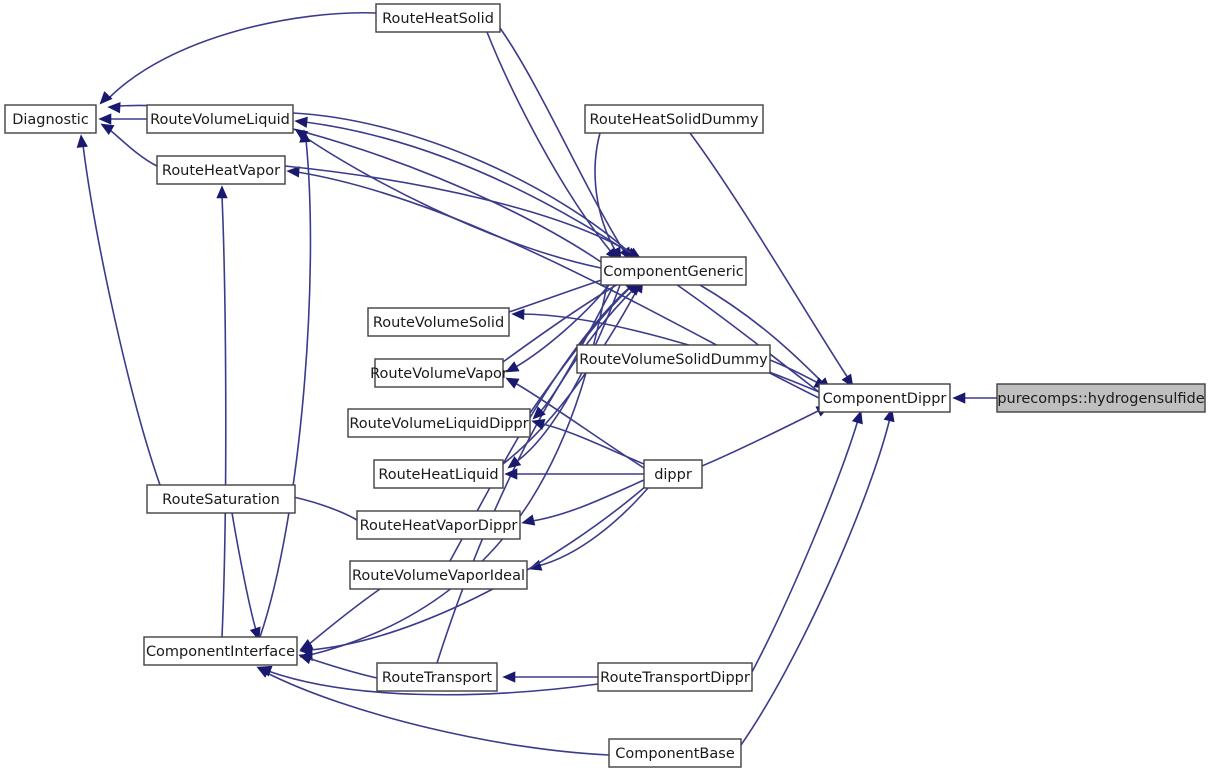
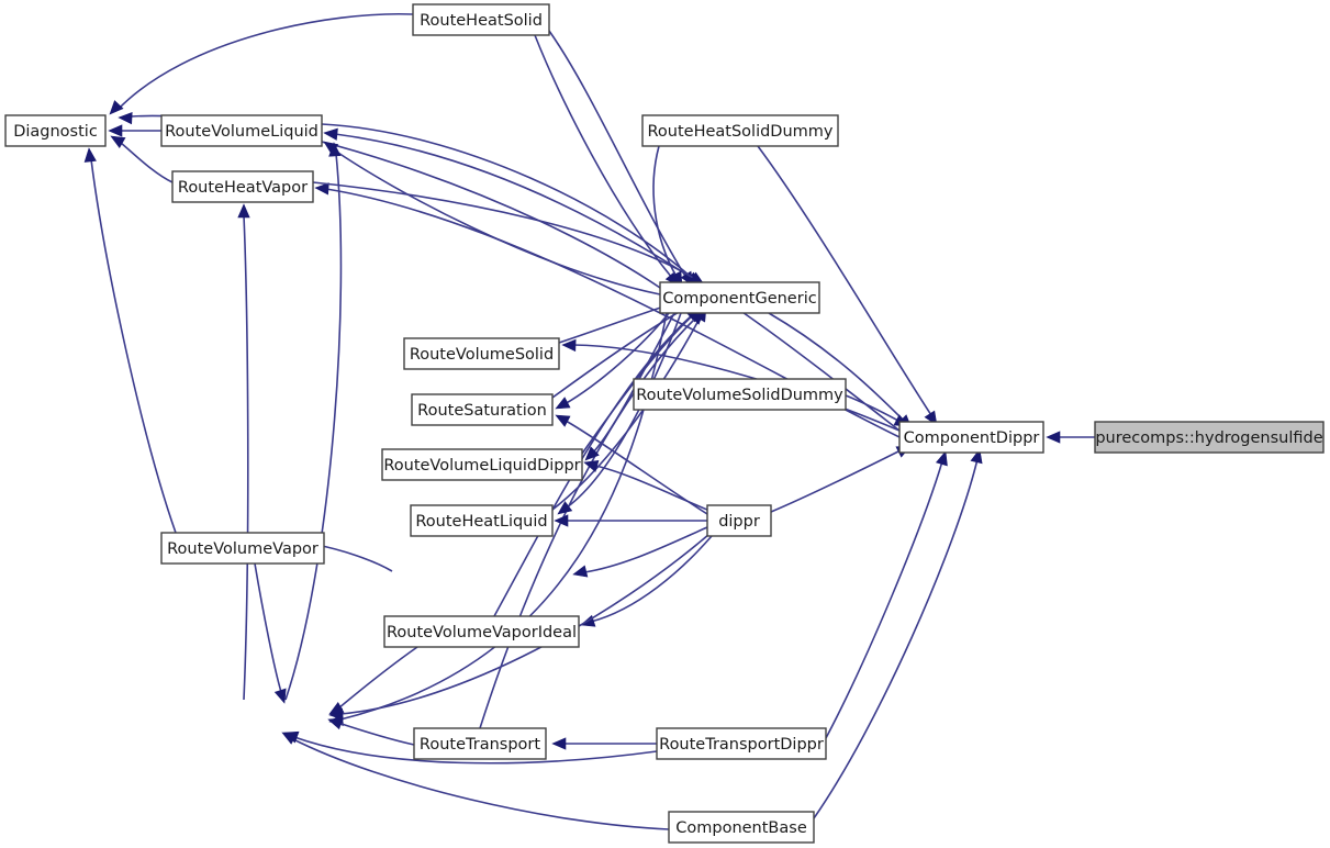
  Diagnostic
  RouteHeatSolid
  RouteVolumeLiquid
  RouteHeatSolidDummy
  RouteHeatVapor
  ComponentGeneric
  RouteVolumeSolid
  RouteVolumeSolidDummy
- RouteVolumeVapor
+ RouteSaturation
  ComponentDippr
  purecomps::hydrogensulfide
  RouteVolumeLiquidDippr
  RouteHeatLiquid
  dippr
- RouteSaturation
+ RouteVolumeVapor
- RouteHeatVaporDippr
  RouteVolumeVaporIdeal
- ComponentInterface
  RouteTransport
  RouteTransportDippr
  ComponentBase
